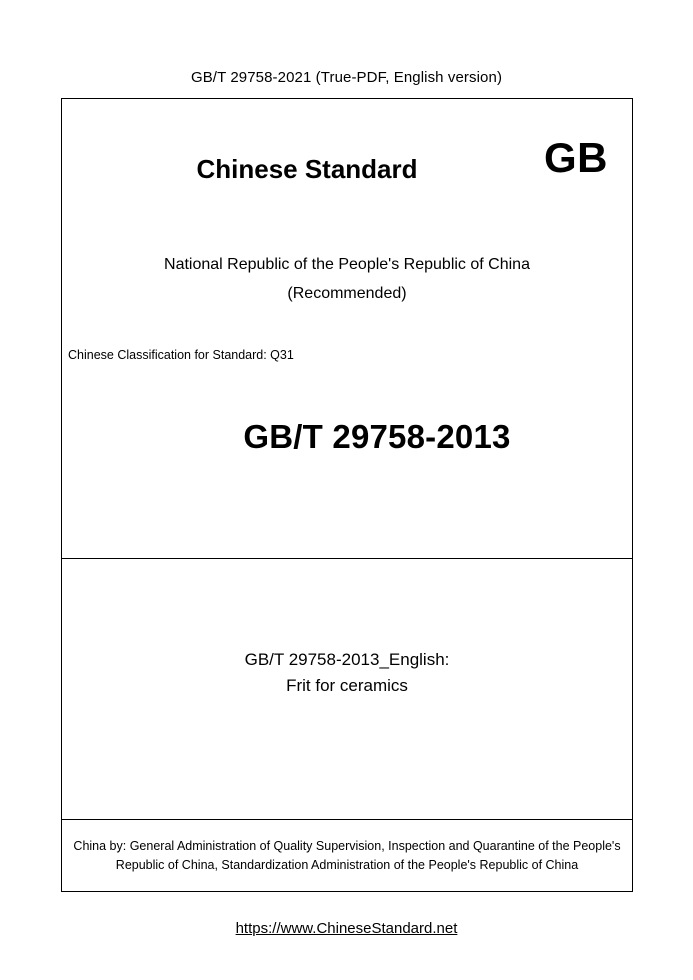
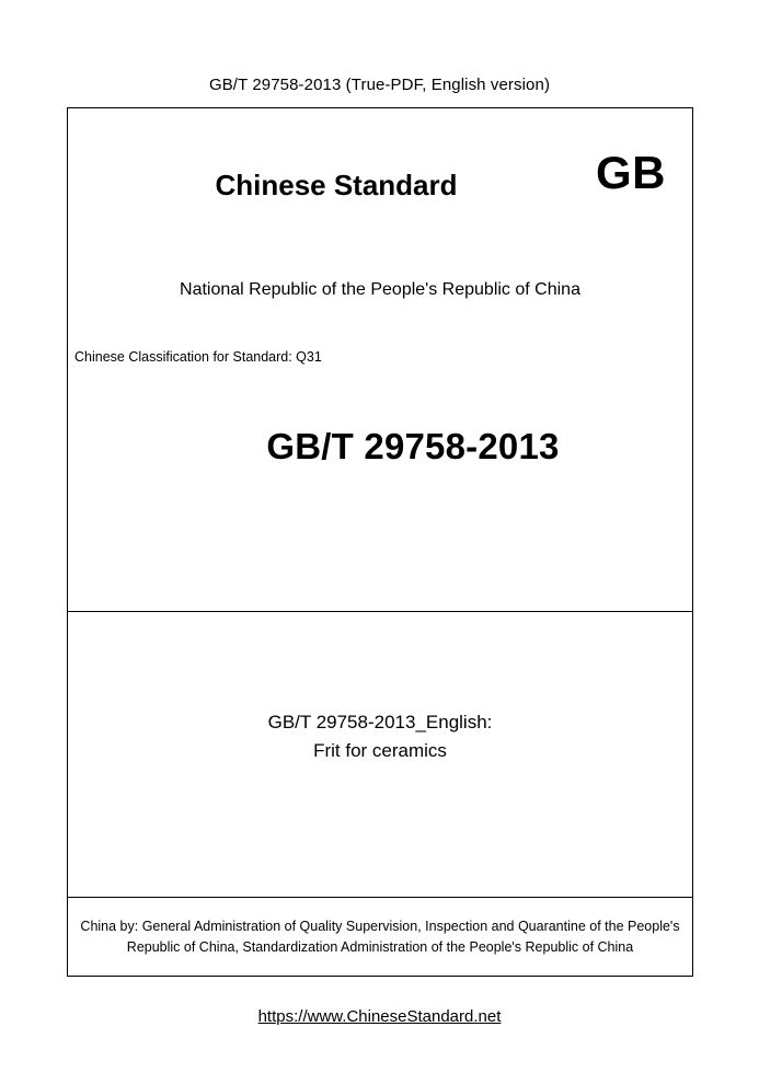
- GB/T 29758-2021 (True-PDF, English version)
+ GB/T 29758-2013 (True-PDF, English version)
  GB
  Chinese Standard
  National Republic of the People's Republic of China
- (Recommended)
  Chinese Classification for Standard: Q31
  GB/T 29758-2013
  GB/T 29758-2013_English:
  Frit for ceramics
  China by: General Administration of Quality Supervision, Inspection and Quarantine of the People's Republic of China, Standardization Administration of the People's Republic of China
  https://www.ChineseStandard.net
